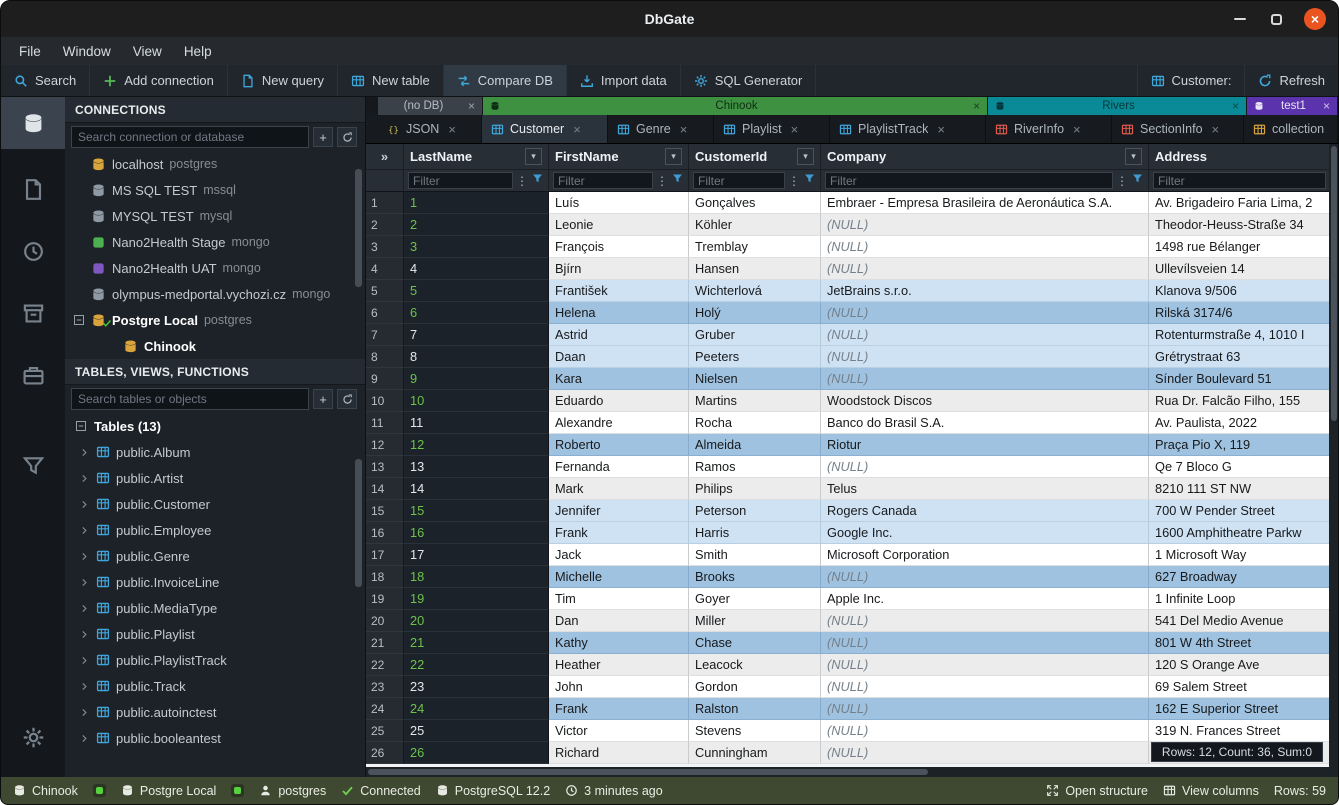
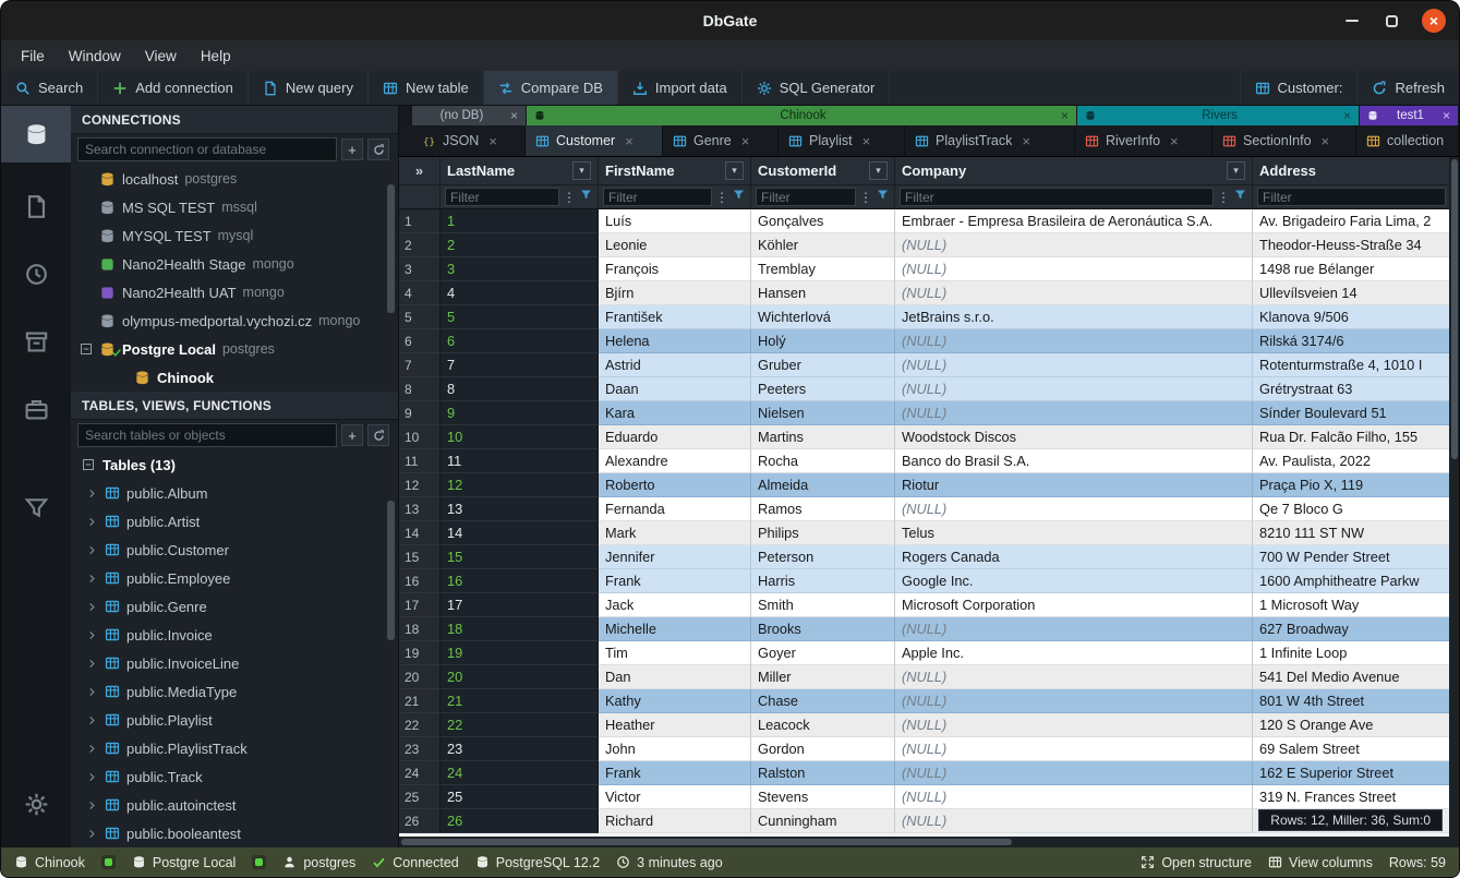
  DbGate
  ×
  File
  Window
  View
  Help
  Search
  Add connection
  New query
  New table
  Compare DB
  Import data
  SQL Generator
  Customer:
  Refresh
  CONNECTIONS
  Search connection or database
  +
  localhost
  postgres
  MS SQL TEST
  mssql
  MYSQL TEST
  mysql
  Nano2Health Stage
  mongo
  Nano2Health UAT
  mongo
  olympus-medportal.vychozi.cz
  mongo
  Postgre Local
  postgres
  Chinook
  TABLES, VIEWS, FUNCTIONS
  Search tables or objects
  +
  Tables (13)
  public.Album
  public.Artist
  public.Customer
  public.Employee
  public.Genre
+ public.Invoice
  public.InvoiceLine
  public.MediaType
  public.Playlist
  public.PlaylistTrack
  public.Track
  public.autoinctest
  public.booleantest
  (no DB)
  ×
  Chinook
  ×
  Rivers
  ×
  test1
  ×
  {}
  JSON
  ×
  Customer
  ×
  Genre
  ×
  Playlist
  ×
  PlaylistTrack
  ×
  RiverInfo
  ×
  SectionInfo
  ×
  collection
  »
  LastName
  ▾
  FirstName
  ▾
  CustomerId
  ▾
  Company
  ▾
  Address
  Filter
  ⋮
  Filter
  ⋮
  Filter
  ⋮
  Filter
  ⋮
  Filter
  1
  1
  Luís
  Gonçalves
  Embraer - Empresa Brasileira de Aeronáutica S.A.
  Av. Brigadeiro Faria Lima, 2
  2
  2
  Leonie
  Köhler
  (NULL)
  Theodor-Heuss-Straße 34
  3
  3
  François
  Tremblay
  (NULL)
  1498 rue Bélanger
  4
  4
  Bjírn
  Hansen
  (NULL)
  Ullevílsveien 14
  5
  5
  František
  Wichterlová
  JetBrains s.r.o.
  Klanova 9/506
  6
  6
  Helena
  Holý
  (NULL)
  Rilská 3174/6
  7
  7
  Astrid
  Gruber
  (NULL)
  Rotenturmstraße 4, 1010 I
  8
  8
  Daan
  Peeters
  (NULL)
  Grétrystraat 63
  9
  9
  Kara
  Nielsen
  (NULL)
  Sínder Boulevard 51
  10
  10
  Eduardo
  Martins
  Woodstock Discos
  Rua Dr. Falcão Filho, 155
  11
  11
  Alexandre
  Rocha
  Banco do Brasil S.A.
  Av. Paulista, 2022
  12
  12
  Roberto
  Almeida
  Riotur
  Praça Pio X, 119
  13
  13
  Fernanda
  Ramos
  (NULL)
  Qe 7 Bloco G
  14
  14
  Mark
  Philips
  Telus
  8210 111 ST NW
  15
  15
  Jennifer
  Peterson
  Rogers Canada
  700 W Pender Street
  16
  16
  Frank
  Harris
  Google Inc.
  1600 Amphitheatre Parkw
  17
  17
  Jack
  Smith
  Microsoft Corporation
  1 Microsoft Way
  18
  18
  Michelle
  Brooks
  (NULL)
  627 Broadway
  19
  19
  Tim
  Goyer
  Apple Inc.
  1 Infinite Loop
  20
  20
  Dan
  Miller
  (NULL)
  541 Del Medio Avenue
  21
  21
  Kathy
  Chase
  (NULL)
  801 W 4th Street
  22
  22
  Heather
  Leacock
  (NULL)
  120 S Orange Ave
  23
  23
  John
  Gordon
  (NULL)
  69 Salem Street
  24
  24
  Frank
  Ralston
  (NULL)
  162 E Superior Street
  25
  25
  Victor
  Stevens
  (NULL)
  319 N. Frances Street
  26
  26
  Richard
  Cunningham
  (NULL)
- Rows: 12, Count: 36, Sum:0
+ Rows: 12, Miller: 36, Sum:0
  Chinook
  Postgre Local
  postgres
  Connected
  PostgreSQL 12.2
  3 minutes ago
  Open structure
  View columns
  Rows: 59
